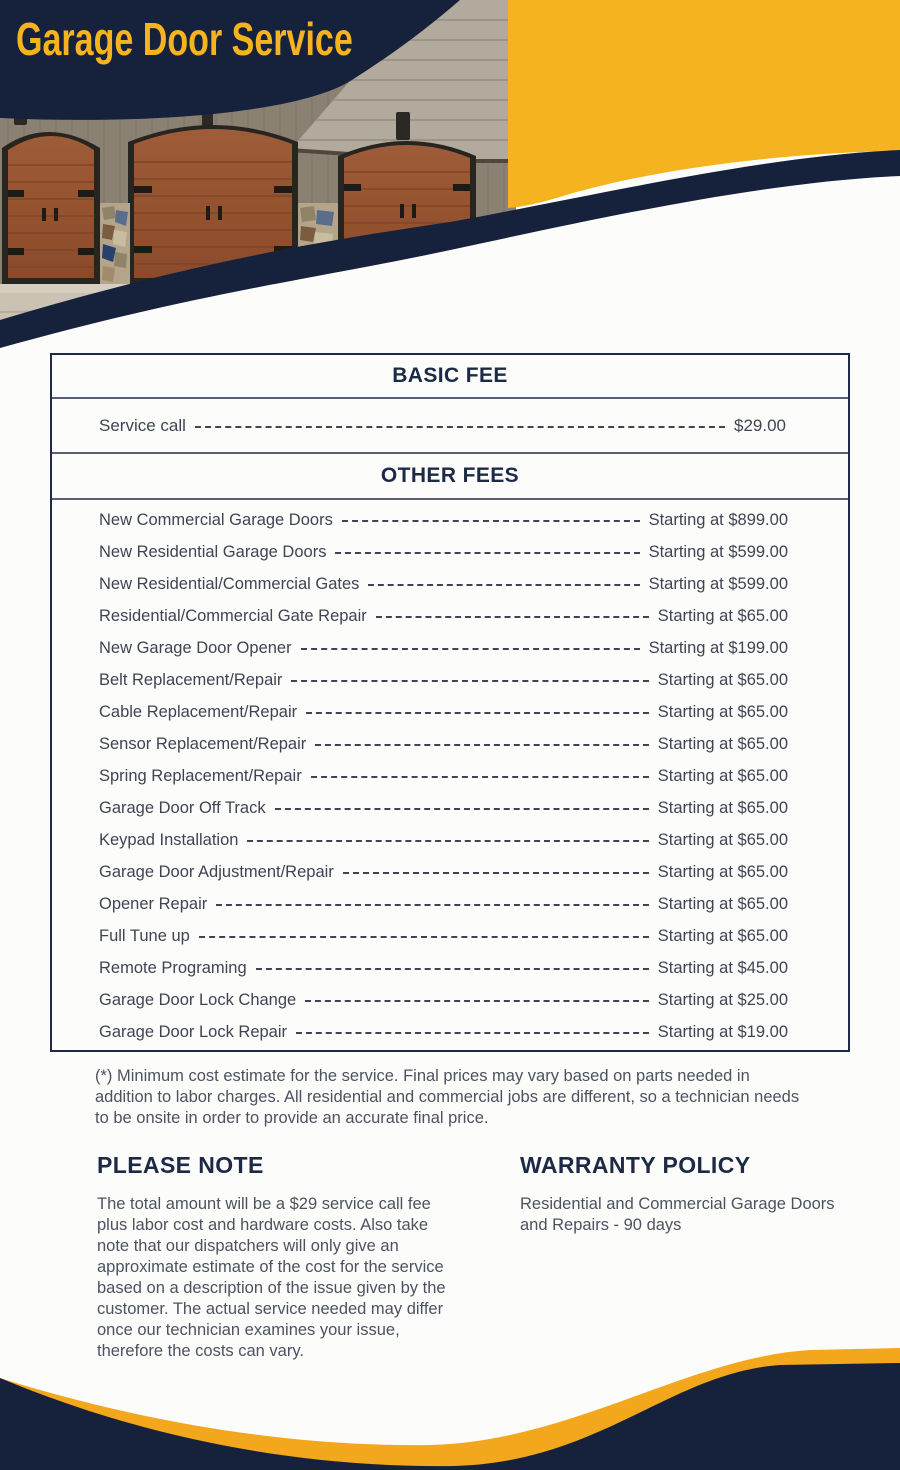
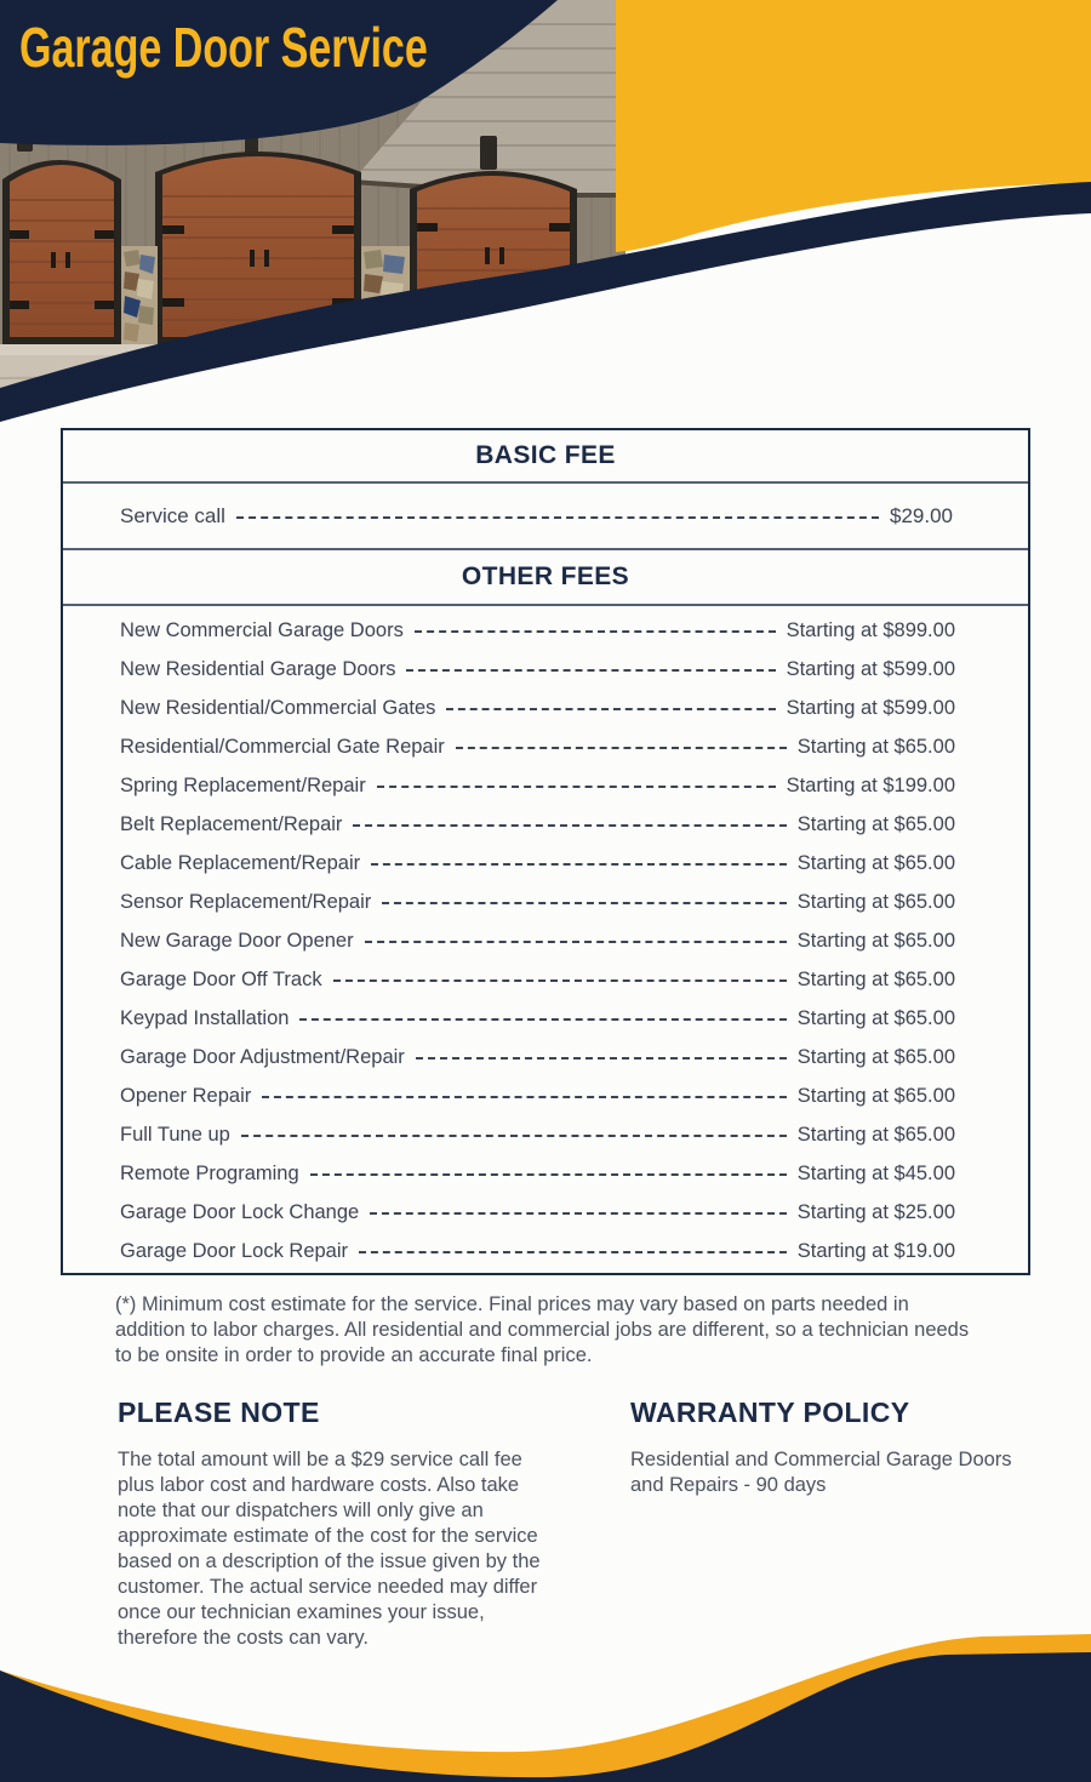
  Garage Door Service
  BASIC FEE
  Service call
  $29.00
  OTHER FEES
  New Commercial Garage Doors
  Starting at $899.00
  New Residential Garage Doors
  Starting at $599.00
  New Residential/Commercial Gates
  Starting at $599.00
  Residential/Commercial Gate Repair
  Starting at $65.00
- New Garage Door Opener
+ Spring Replacement/Repair
  Starting at $199.00
  Belt Replacement/Repair
  Starting at $65.00
  Cable Replacement/Repair
  Starting at $65.00
  Sensor Replacement/Repair
  Starting at $65.00
- Spring Replacement/Repair
+ New Garage Door Opener
  Starting at $65.00
  Garage Door Off Track
  Starting at $65.00
  Keypad Installation
  Starting at $65.00
  Garage Door Adjustment/Repair
  Starting at $65.00
  Opener Repair
  Starting at $65.00
  Full Tune up
  Starting at $65.00
  Remote Programing
  Starting at $45.00
  Garage Door Lock Change
  Starting at $25.00
  Garage Door Lock Repair
  Starting at $19.00
  (*) Minimum cost estimate for the service. Final prices may vary based on parts needed in addition to labor charges. All residential and commercial jobs are different, so a technician needs to be onsite in order to provide an accurate final price.
  PLEASE NOTE
  The total amount will be a $29 service call fee plus labor cost and hardware costs. Also take note that our dispatchers will only give an approximate estimate of the cost for the service based on a description of the issue given by the customer. The actual service needed may differ once our technician examines your issue, therefore the costs can vary.
  WARRANTY POLICY
  Residential and Commercial Garage Doors and Repairs - 90 days
